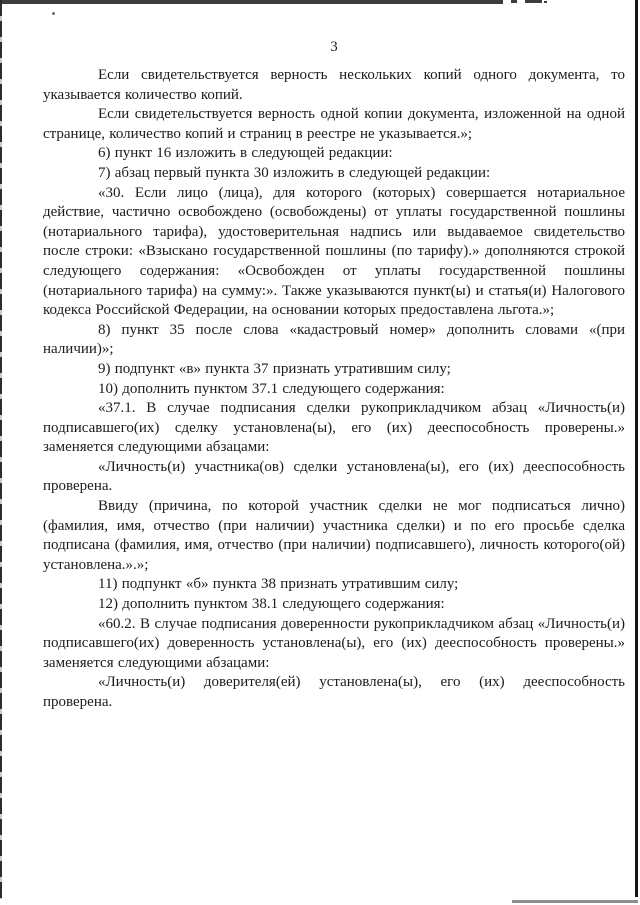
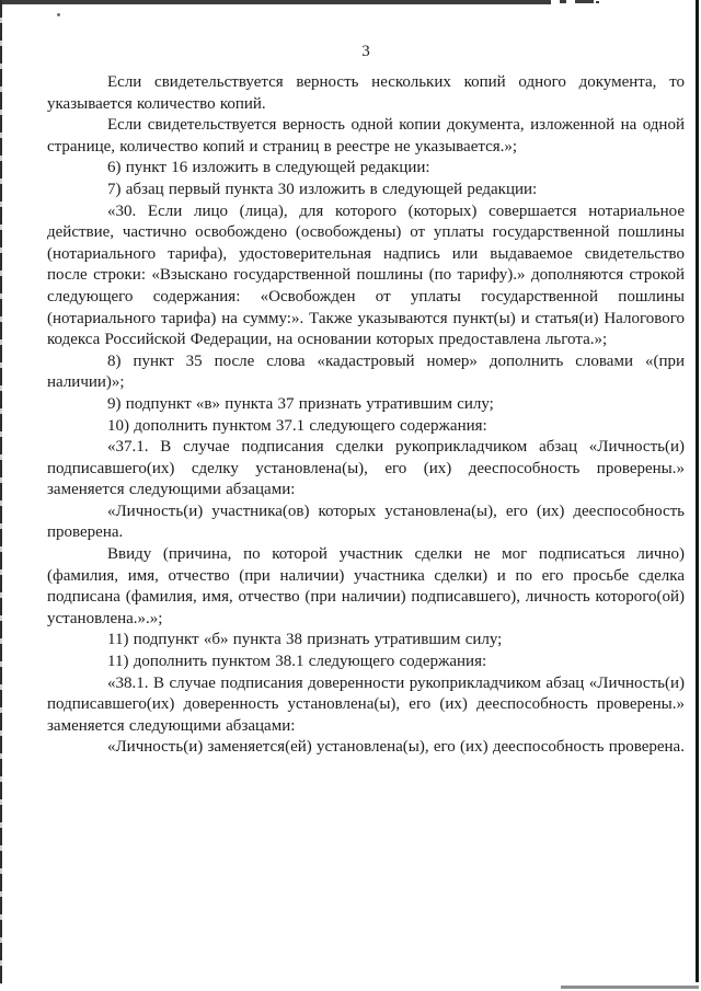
  3
  Если свидетельствуется верность нескольких копий одного документа, то указывается количество копий.
  Если свидетельствуется верность одной копии документа, изложенной на одной странице, количество копий и страниц в реестре не указывается.»;
  6) пункт 16 изложить в следующей редакции:
  7) абзац первый пункта 30 изложить в следующей редакции:
  «30. Если лицо (лица), для которого (которых) совершается нотариальное действие, частично освобождено (освобождены) от уплаты государственной пошлины (нотариального тарифа), удостоверительная надпись или выдаваемое свидетельство после строки: «Взыскано государственной пошлины (по тарифу).» дополняются строкой следующего содержания: «Освобожден от уплаты государственной пошлины (нотариального тарифа) на сумму:». Также указываются пункт(ы) и статья(и) Налогового кодекса Российской Федерации, на основании которых предоставлена льгота.»;
  8) пункт 35 после слова «кадастровый номер» дополнить словами «(при наличии)»;
  9) подпункт «в» пункта 37 признать утратившим силу;
  10) дополнить пунктом 37.1 следующего содержания:
  «37.1. В случае подписания сделки рукоприкладчиком абзац «Личность(и) подписавшего(их) сделку установлена(ы), его (их) дееспособность проверены.» заменяется следующими абзацами:
- «Личность(и) участника(ов) сделки установлена(ы), его (их) дееспособность проверена.
+ «Личность(и) участника(ов) которых установлена(ы), его (их) дееспособность проверена.
  Ввиду (причина, по которой участник сделки не мог подписаться лично) (фамилия, имя, отчество (при наличии) участника сделки) и по его просьбе сделка подписана (фамилия, имя, отчество (при наличии) подписавшего), личность которого(ой) установлена.».»;
  11) подпункт «б» пункта 38 признать утратившим силу;
- 12) дополнить пунктом 38.1 следующего содержания:
+ 11) дополнить пунктом 38.1 следующего содержания:
- «60.2. В случае подписания доверенности рукоприкладчиком абзац «Личность(и) подписавшего(их) доверенность установлена(ы), его (их) дееспособность проверены.» заменяется следующими абзацами:
+ «38.1. В случае подписания доверенности рукоприкладчиком абзац «Личность(и) подписавшего(их) доверенность установлена(ы), его (их) дееспособность проверены.» заменяется следующими абзацами:
- «Личность(и) доверителя(ей) установлена(ы), его (их) дееспособность проверена.
+ «Личность(и) заменяется(ей) установлена(ы), его (их) дееспособность проверена.
